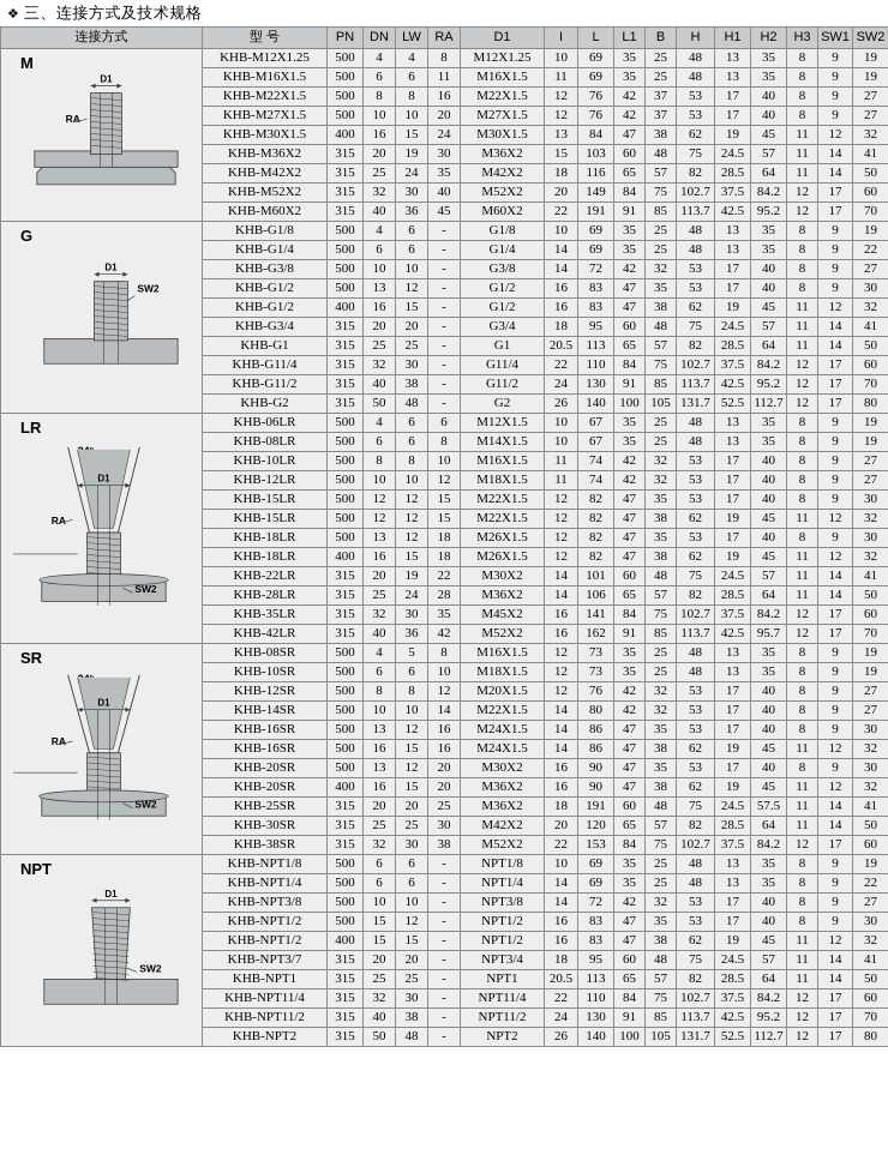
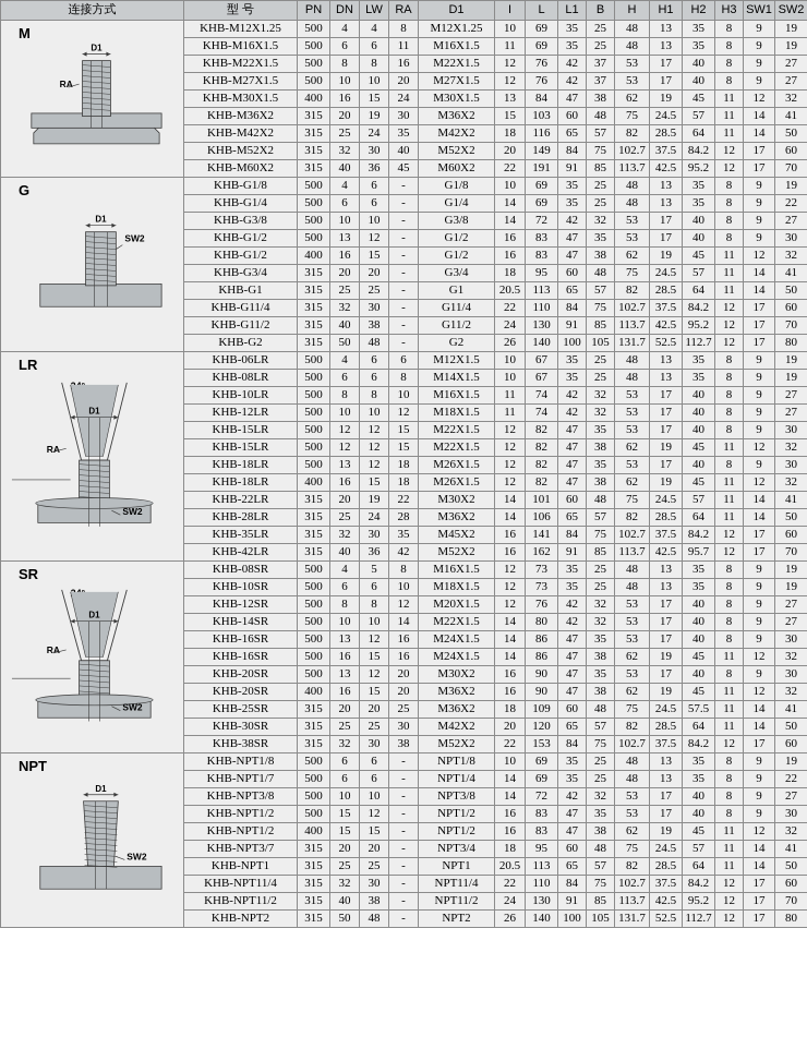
- ❖
- 三、连接方式及技术规格
  连接方式	型 号	PN	DN	LW	RA	D1	I	L	L1	B	H	H1	H2	H3	SW1	SW2
  D1 RAM	KHB-M12X1.25	500	4	4	8	M12X1.25	10	69	35	25	48	13	35	8	9	19
  KHB-M16X1.5	500	6	6	11	M16X1.5	11	69	35	25	48	13	35	8	9	19
  KHB-M22X1.5	500	8	8	16	M22X1.5	12	76	42	37	53	17	40	8	9	27
  KHB-M27X1.5	500	10	10	20	M27X1.5	12	76	42	37	53	17	40	8	9	27
  KHB-M30X1.5	400	16	15	24	M30X1.5	13	84	47	38	62	19	45	11	12	32
  KHB-M36X2	315	20	19	30	M36X2	15	103	60	48	75	24.5	57	11	14	41
  KHB-M42X2	315	25	24	35	M42X2	18	116	65	57	82	28.5	64	11	14	50
  KHB-M52X2	315	32	30	40	M52X2	20	149	84	75	102.7	37.5	84.2	12	17	60
  KHB-M60X2	315	40	36	45	M60X2	22	191	91	85	113.7	42.5	95.2	12	17	70
  D1 SW2G	KHB-G1/8	500	4	6	-	G1/8	10	69	35	25	48	13	35	8	9	19
  KHB-G1/4	500	6	6	-	G1/4	14	69	35	25	48	13	35	8	9	22
  KHB-G3/8	500	10	10	-	G3/8	14	72	42	32	53	17	40	8	9	27
  KHB-G1/2	500	13	12	-	G1/2	16	83	47	35	53	17	40	8	9	30
  KHB-G1/2	400	16	15	-	G1/2	16	83	47	38	62	19	45	11	12	32
  KHB-G3/4	315	20	20	-	G3/4	18	95	60	48	75	24.5	57	11	14	41
  KHB-G1	315	25	25	-	G1	20.5	113	65	57	82	28.5	64	11	14	50
  KHB-G11/4	315	32	30	-	G11/4	22	110	84	75	102.7	37.5	84.2	12	17	60
  KHB-G11/2	315	40	38	-	G11/2	24	130	91	85	113.7	42.5	95.2	12	17	70
  KHB-G2	315	50	48	-	G2	26	140	100	105	131.7	52.5	112.7	12	17	80
  D1 RA SW2LR	KHB-06LR	500	4	6	6	M12X1.5	10	67	35	25	48	13	35	8	9	19
  KHB-08LR	500	6	6	8	M14X1.5	10	67	35	25	48	13	35	8	9	19
  KHB-10LR	500	8	8	10	M16X1.5	11	74	42	32	53	17	40	8	9	27
  KHB-12LR	500	10	10	12	M18X1.5	11	74	42	32	53	17	40	8	9	27
  KHB-15LR	500	12	12	15	M22X1.5	12	82	47	35	53	17	40	8	9	30
  KHB-15LR	500	12	12	15	M22X1.5	12	82	47	38	62	19	45	11	12	32
  KHB-18LR	500	13	12	18	M26X1.5	12	82	47	35	53	17	40	8	9	30
  KHB-18LR	400	16	15	18	M26X1.5	12	82	47	38	62	19	45	11	12	32
  KHB-22LR	315	20	19	22	M30X2	14	101	60	48	75	24.5	57	11	14	41
  KHB-28LR	315	25	24	28	M36X2	14	106	65	57	82	28.5	64	11	14	50
  KHB-35LR	315	32	30	35	M45X2	16	141	84	75	102.7	37.5	84.2	12	17	60
  KHB-42LR	315	40	36	42	M52X2	16	162	91	85	113.7	42.5	95.7	12	17	70
  D1 RA SW2SR	KHB-08SR	500	4	5	8	M16X1.5	12	73	35	25	48	13	35	8	9	19
  KHB-10SR	500	6	6	10	M18X1.5	12	73	35	25	48	13	35	8	9	19
  KHB-12SR	500	8	8	12	M20X1.5	12	76	42	32	53	17	40	8	9	27
  KHB-14SR	500	10	10	14	M22X1.5	14	80	42	32	53	17	40	8	9	27
  KHB-16SR	500	13	12	16	M24X1.5	14	86	47	35	53	17	40	8	9	30
  KHB-16SR	500	16	15	16	M24X1.5	14	86	47	38	62	19	45	11	12	32
  KHB-20SR	500	13	12	20	M30X2	16	90	47	35	53	17	40	8	9	30
  KHB-20SR	400	16	15	20	M36X2	16	90	47	38	62	19	45	11	12	32
- KHB-25SR	315	20	20	25	M36X2	18	191	60	48	75	24.5	57.5	11	14	41
+ KHB-25SR	315	20	20	25	M36X2	18	109	60	48	75	24.5	57.5	11	14	41
  KHB-30SR	315	25	25	30	M42X2	20	120	65	57	82	28.5	64	11	14	50
  KHB-38SR	315	32	30	38	M52X2	22	153	84	75	102.7	37.5	84.2	12	17	60
  D1 SW2NPT	KHB-NPT1/8	500	6	6	-	NPT1/8	10	69	35	25	48	13	35	8	9	19
- KHB-NPT1/4	500	6	6	-	NPT1/4	14	69	35	25	48	13	35	8	9	22
+ KHB-NPT1/7	500	6	6	-	NPT1/4	14	69	35	25	48	13	35	8	9	22
  KHB-NPT3/8	500	10	10	-	NPT3/8	14	72	42	32	53	17	40	8	9	27
  KHB-NPT1/2	500	15	12	-	NPT1/2	16	83	47	35	53	17	40	8	9	30
  KHB-NPT1/2	400	15	15	-	NPT1/2	16	83	47	38	62	19	45	11	12	32
  KHB-NPT3/7	315	20	20	-	NPT3/4	18	95	60	48	75	24.5	57	11	14	41
  KHB-NPT1	315	25	25	-	NPT1	20.5	113	65	57	82	28.5	64	11	14	50
  KHB-NPT11/4	315	32	30	-	NPT11/4	22	110	84	75	102.7	37.5	84.2	12	17	60
  KHB-NPT11/2	315	40	38	-	NPT11/2	24	130	91	85	113.7	42.5	95.2	12	17	70
  KHB-NPT2	315	50	48	-	NPT2	26	140	100	105	131.7	52.5	112.7	12	17	80
